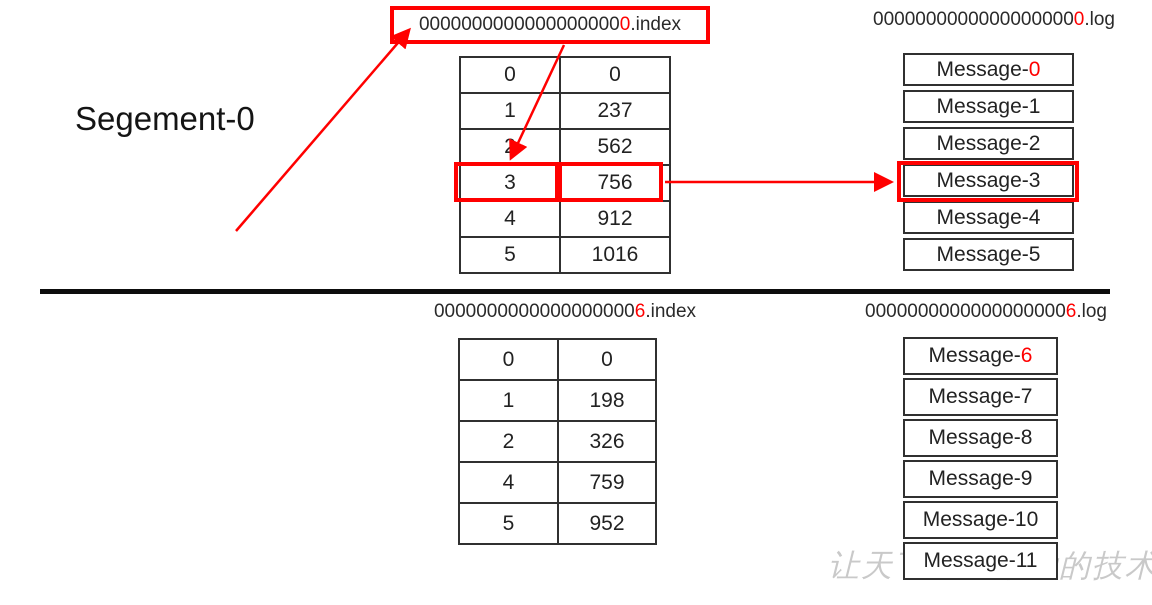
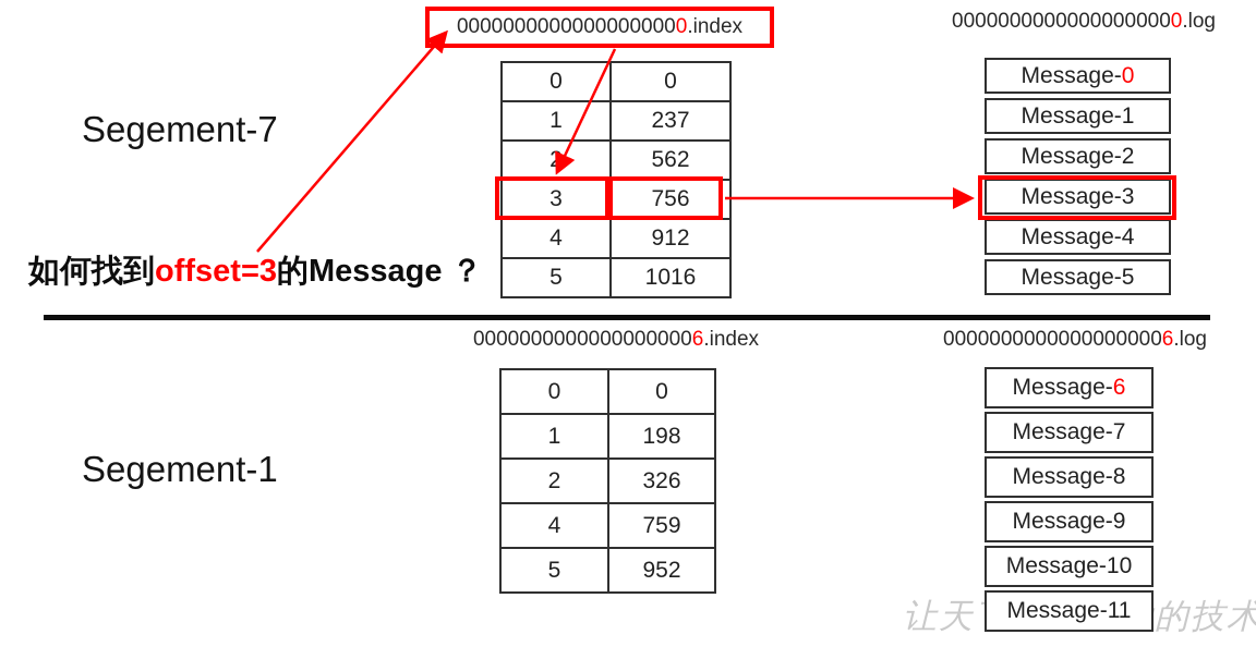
- Segement-0
+ Segement-7
  00000000000000000000.index
  00000000000000000000.log
  0	0
  1	237
  2	562
  3	756
  4	912
  5	1016
  Message-
  0
  Message-
  1
  Message-
  2
  Message-
  3
  Message-
  4
  Message-
  5
+ 如何找到offset=3的Message ？
+ Segement-1
  00000000000000000006.index
  00000000000000000006.log
  0	0
  1	198
  2	326
  4	759
  5	952
  Message-
  6
  Message-
  7
  Message-
  8
  Message-
  9
  Message-
  10
  Message-
  11
